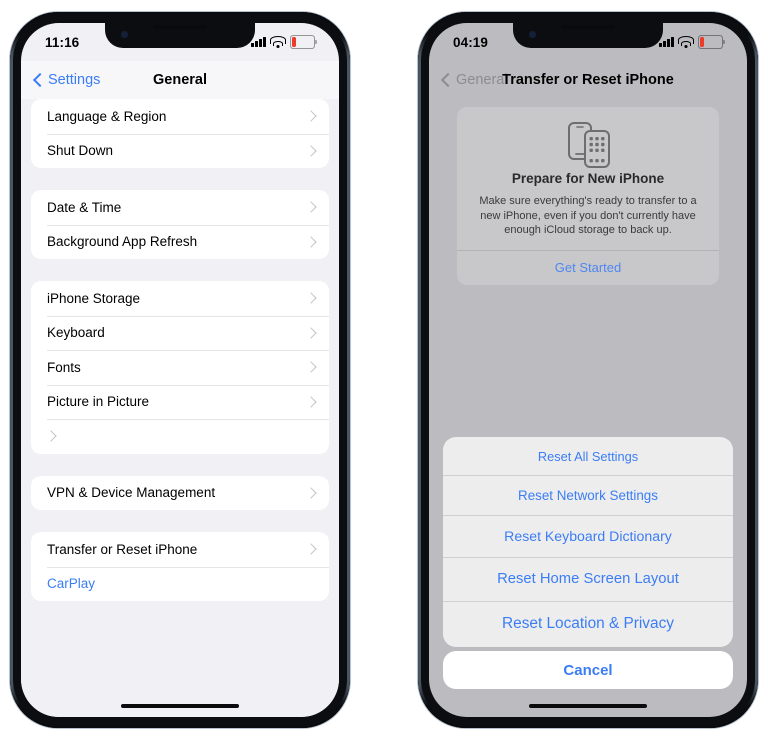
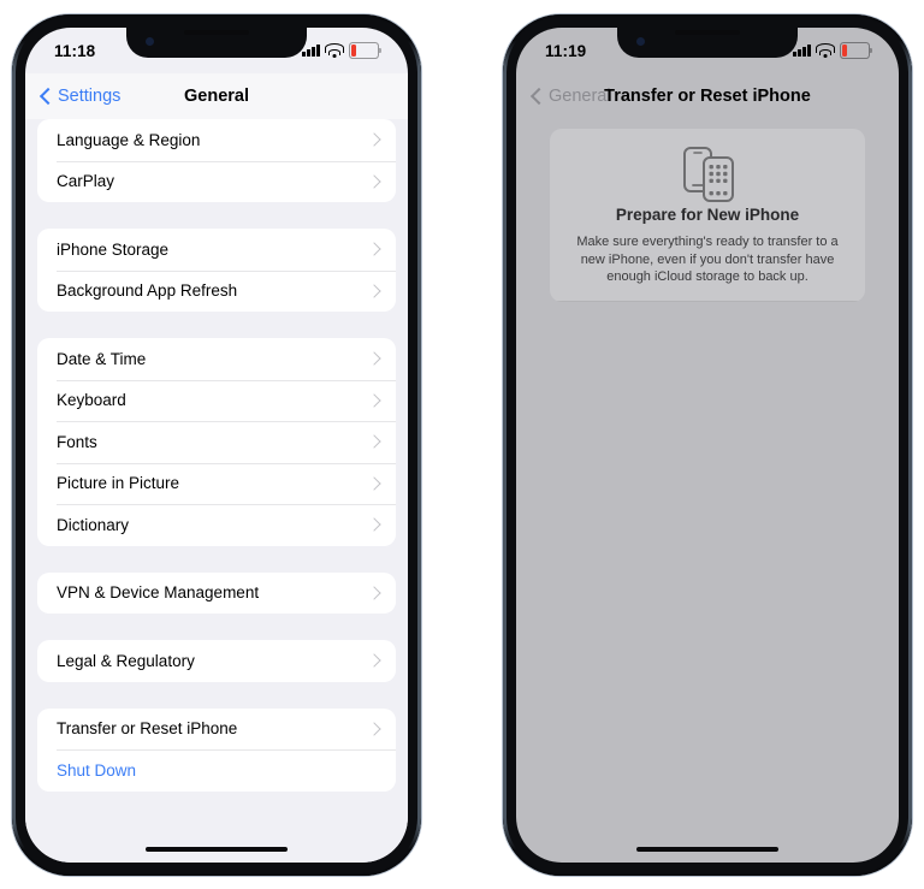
- 11:16
+ 11:18
  Settings
  General
  Language & Region
- Shut Down
+ CarPlay
- Date & Time
+ iPhone Storage
  Background App Refresh
- iPhone Storage
+ Date & Time
  Keyboard
  Fonts
  Picture in Picture
+ Dictionary
  VPN & Device Management
+ Legal & Regulatory
  Transfer or Reset iPhone
- CarPlay
+ Shut Down
- 04:19
+ 11:19
  General
  Transfer or Reset iPhone
  Prepare for New iPhone
- Make sure everything's ready to transfer to a new iPhone, even if you don't currently have enough iCloud storage to back up.
+ Make sure everything's ready to transfer to a new iPhone, even if you don't transfer have enough iCloud storage to back up.
- Get Started
- Reset All Settings
- Reset Network Settings
- Reset Keyboard Dictionary
- Reset Home Screen Layout
- Reset Location & Privacy
- Cancel
